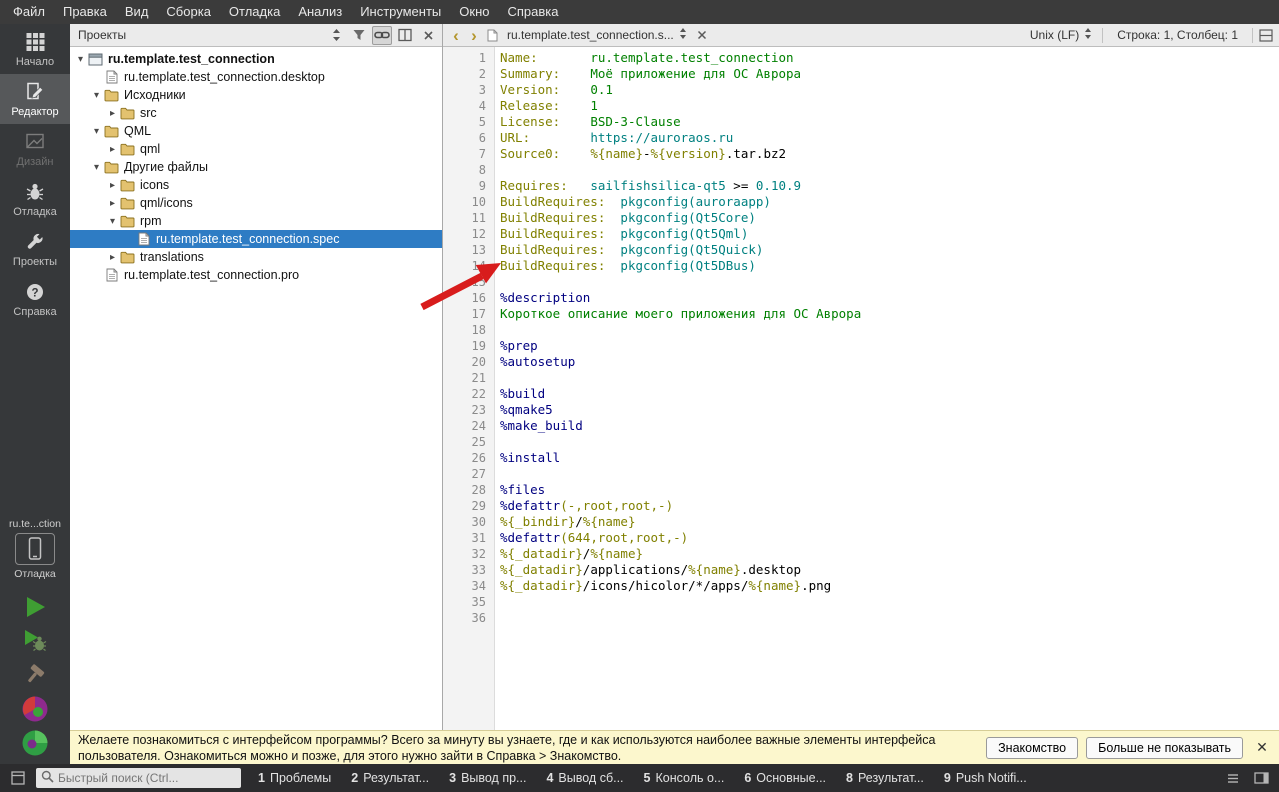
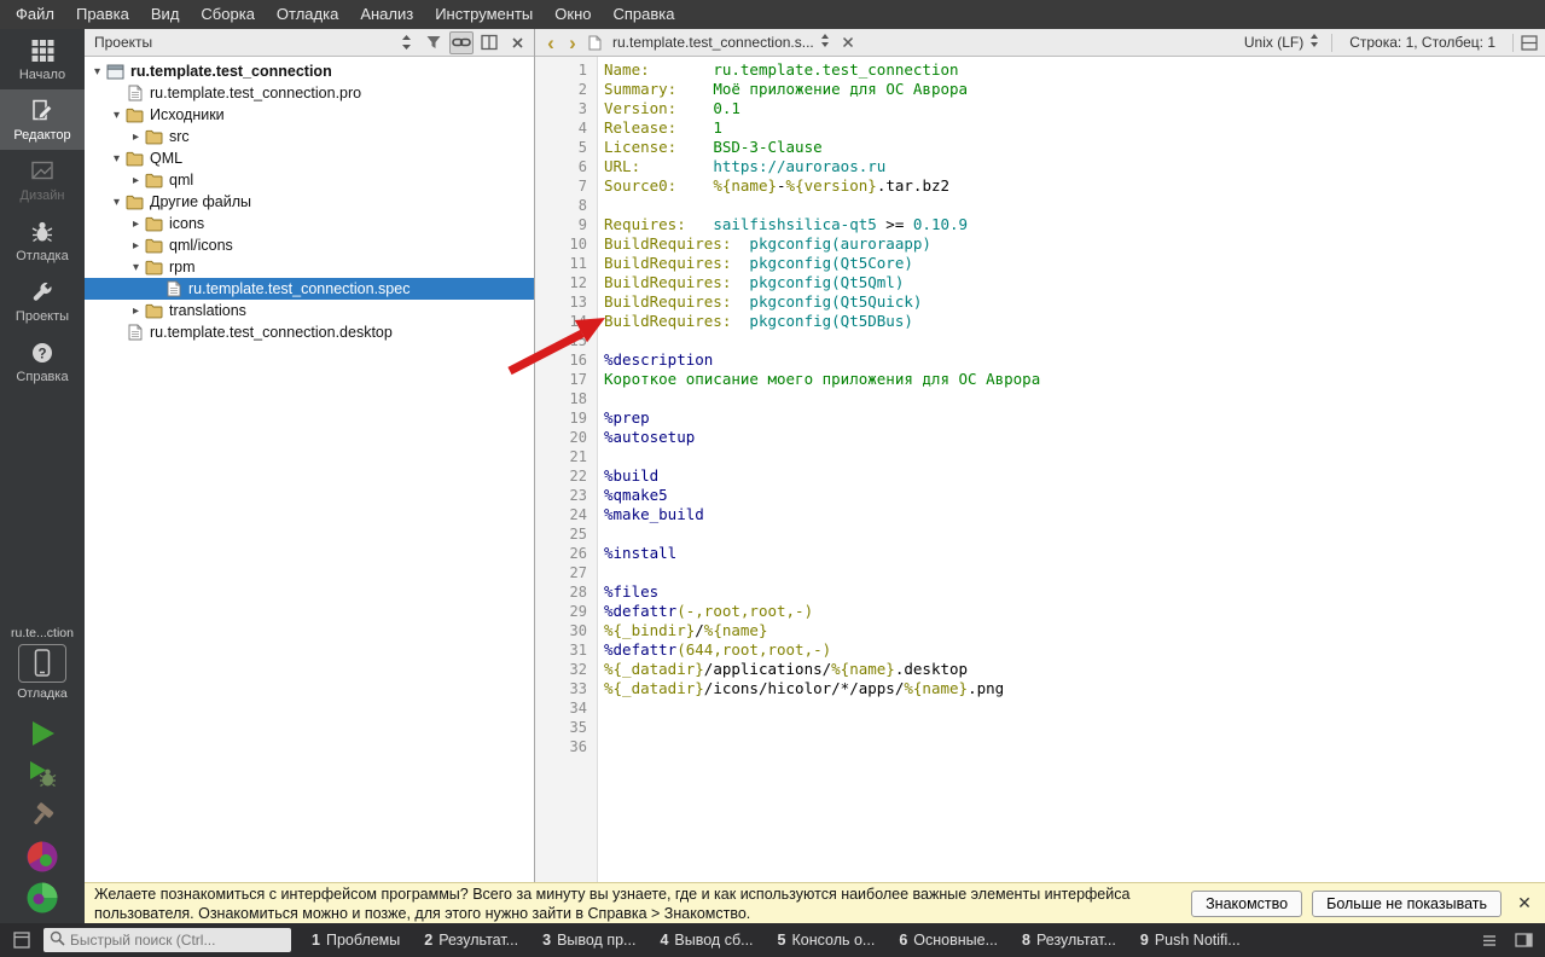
  Файл
  Правка
  Вид
  Сборка
  Отладка
  Анализ
  Инструменты
  Окно
  Справка
  Начало
  Редактор
  Дизайн
  Отладка
  Проекты
  ?
  Справка
  ru.te...ction
  Отладка
  Проекты
  ▾
  ru.template.test_connection
- ru.template.test_connection.desktop
+ ru.template.test_connection.pro
  ▾
  Исходники
  ▸
  src
  ▾
  QML
  ▸
  qml
  ▾
  Другие файлы
  ▸
  icons
  ▸
  qml/icons
  ▾
  rpm
  ru.template.test_connection.spec
  ▸
  translations
- ru.template.test_connection.pro
+ ru.template.test_connection.desktop
  ‹
  ›
  ru.template.test_connection.s...
  Unix (LF)
  Строка: 1, Столбец: 1
  1
  2
  3
  4
  5
  6
  7
  8
  9
  10
  11
  12
  13
  16
  17
  18
  19
  20
  21
  22
  23
  24
  25
  26
  27
  28
  29
  30
  31
  32
  33
  34
  35
  36
  Name: ru.template.test_connection
  Summary: Моё приложение для ОС Аврора
  Version: 0.1
  Release: 1
  License: BSD-3-Clause
  URL: https://auroraos.ru
  Source0: %{name}-%{version}.tar.bz2
  Requires: sailfishsilica-qt5 >= 0.10.9
  BuildRequires: pkgconfig(auroraapp)
  BuildRequires: pkgconfig(Qt5Core)
  BuildRequires: pkgconfig(Qt5Qml)
  BuildRequires: pkgconfig(Qt5Quick)
  BuildRequires: pkgconfig(Qt5DBus)
  %description
  Короткое описание моего приложения для ОС Аврора
  %prep
  %autosetup
  %build
  %qmake5
  %make_build
  %install
  %files
  %defattr(-,root,root,-)
  %{_bindir}/%{name}
  %defattr(644,root,root,-)
- %{_datadir}/%{name}
  %{_datadir}/applications/%{name}.desktop
  %{_datadir}/icons/hicolor/*/apps/%{name}.png
  Желаете познакомиться с интерфейсом программы? Всего за минуту вы узнаете, где и как используются наиболее важные элементы интерфейса пользователя. Ознакомиться можно и позже, для этого нужно зайти в Справка > Знакомство.
  Знакомство
  Больше не показывать
  ✕
  Быстрый поиск (Ctrl...
  1
  Проблемы
  2
  Результат...
  3
  Вывод пр...
  4
  Вывод сб...
  5
  Консоль о...
  6
  Основные...
  8
  Результат...
  9
  Push Notifi...
